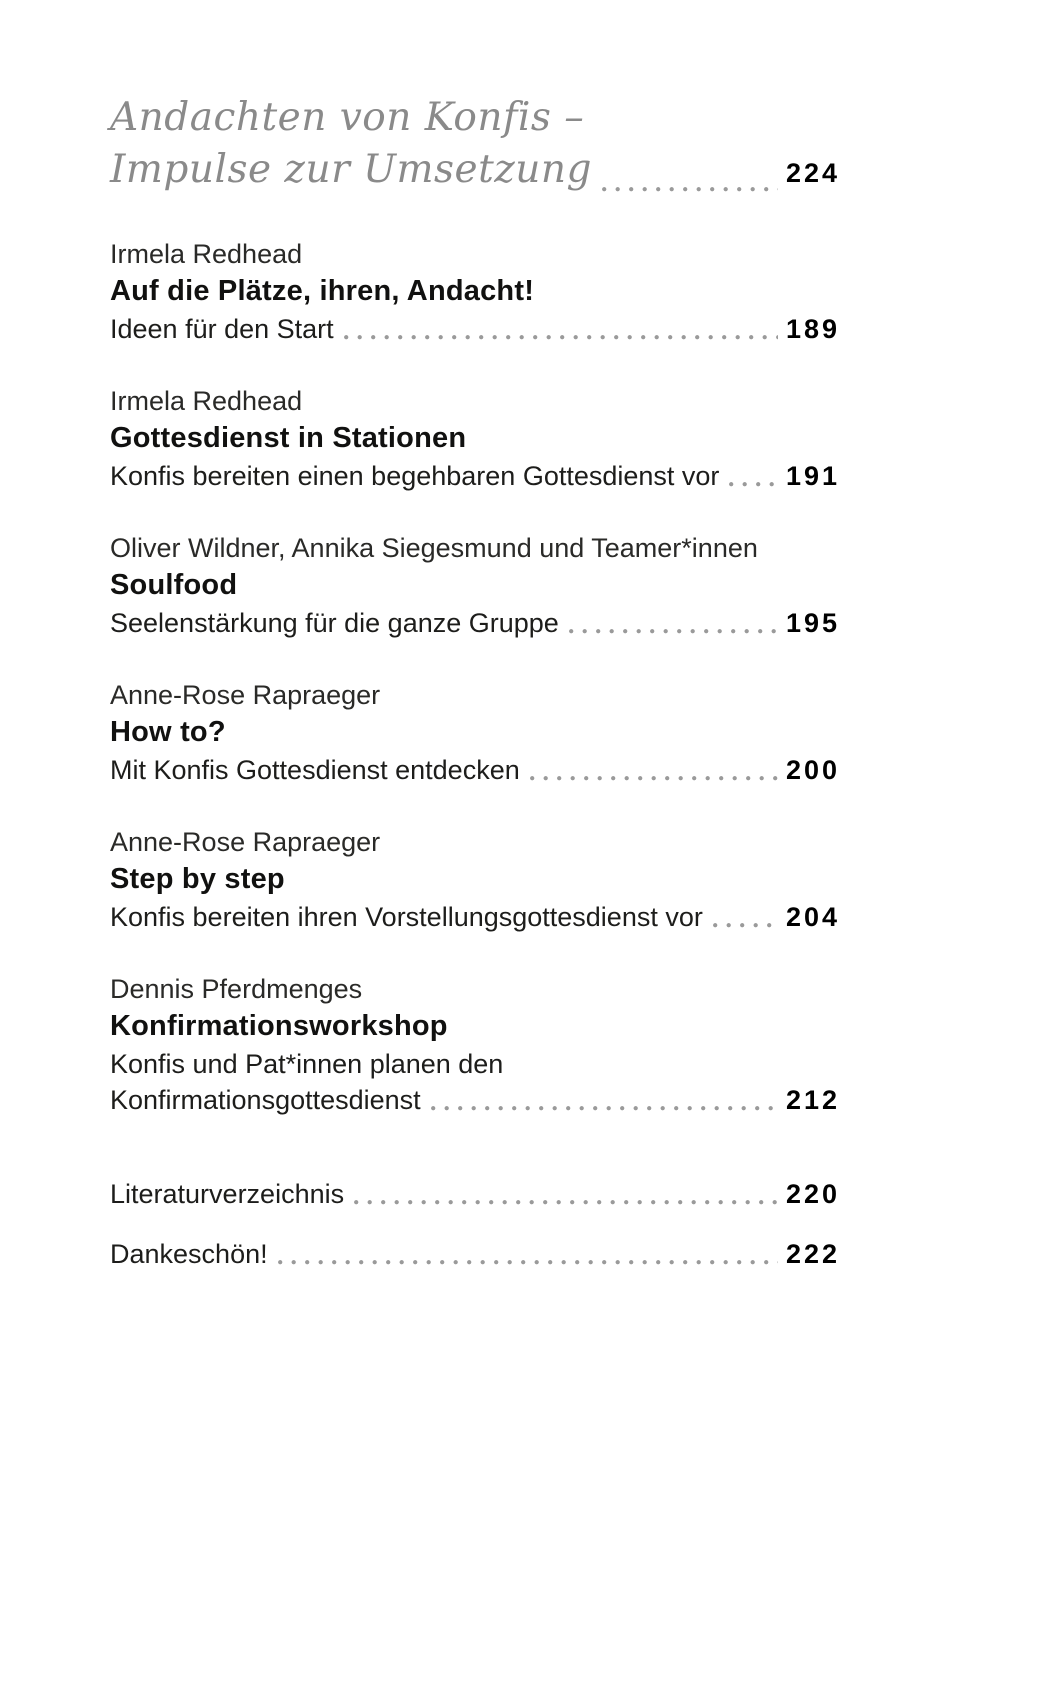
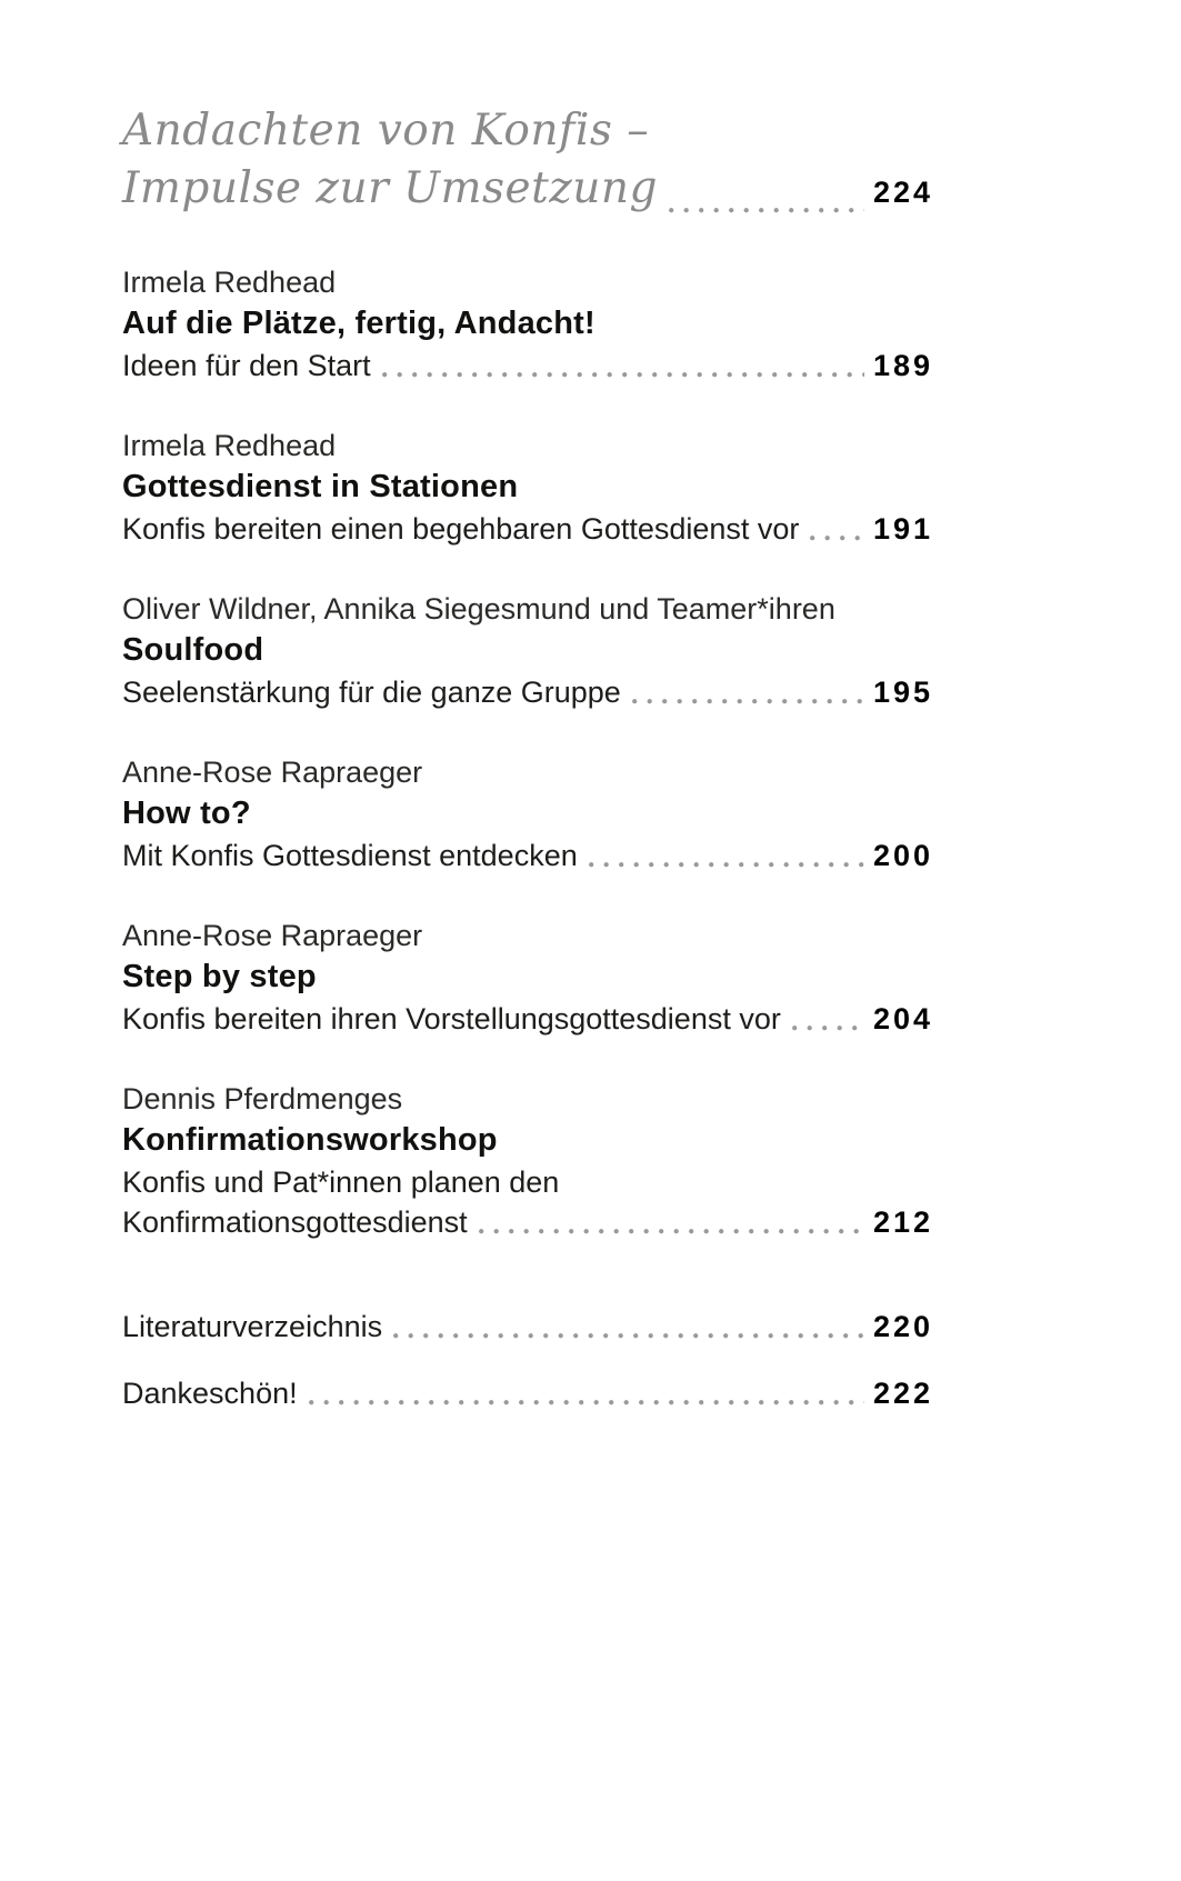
  Andachten von Konfis –
  Impulse zur Umsetzung
  224
  Irmela Redhead
- Auf die Plätze, ihren, Andacht!
+ Auf die Plätze, fertig, Andacht!
  Ideen für den Start
  189
  Irmela Redhead
  Gottesdienst in Stationen
  Konfis bereiten einen begehbaren Gottesdienst vor
  191
- Oliver Wildner, Annika Siegesmund und Teamer*innen
+ Oliver Wildner, Annika Siegesmund und Teamer*ihren
  Soulfood
  Seelenstärkung für die ganze Gruppe
  195
  Anne-Rose Rapraeger
  How to?
  Mit Konfis Gottesdienst entdecken
  200
  Anne-Rose Rapraeger
  Step by step
  Konfis bereiten ihren Vorstellungsgottesdienst vor
  204
  Dennis Pferdmenges
  Konfirmationsworkshop
  Konfis und Pat*innen planen den
  Konfirmationsgottesdienst
  212
  Literaturverzeichnis
  220
  Dankeschön!
  222
